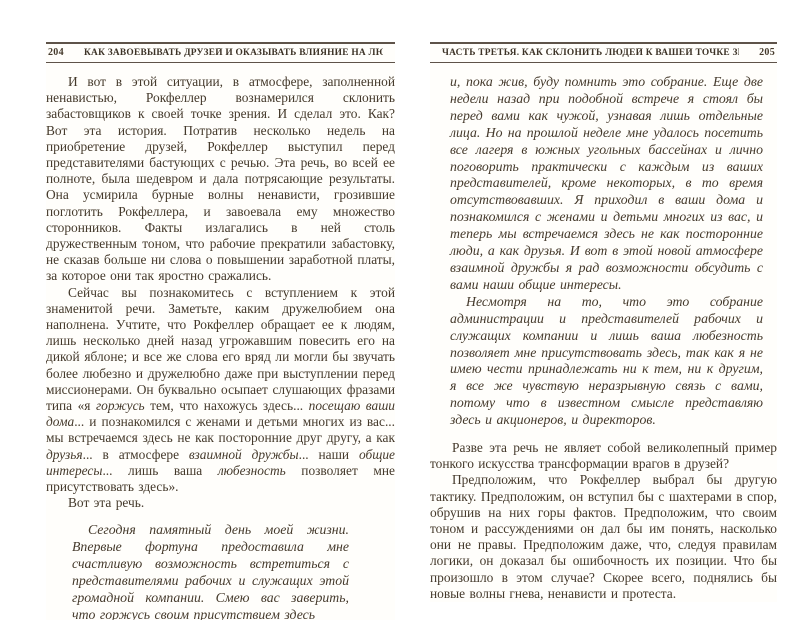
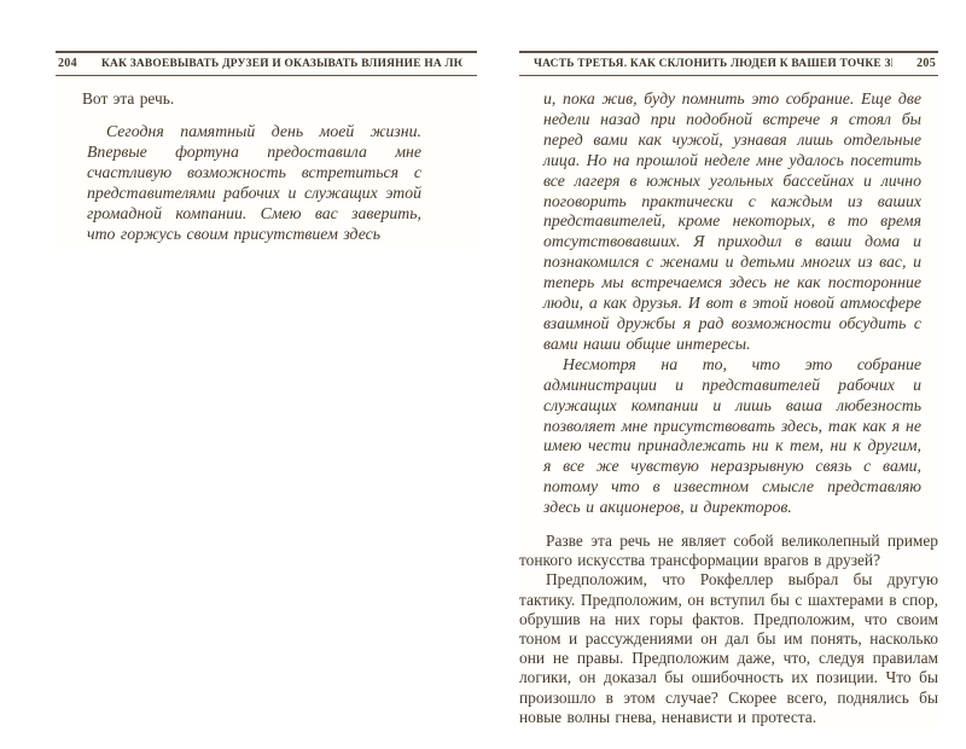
  204
  КАК ЗАВОЕВЫВАТЬ ДРУЗЕЙ И ОКАЗЫВАТЬ ВЛИЯНИЕ НА ЛЮ
- И вот в этой ситуации, в атмосфере, заполненной ненавистью, Рокфеллер вознамерился склонить забастовщиков к своей точке зрения. И сделал это. Как? Вот эта история. Потратив несколько недель на приобретение друзей, Рокфеллер выступил перед представителями бастующих с речью. Эта речь, во всей ее полноте, была шедевром и дала потрясающие результаты. Она усмирила бурные волны ненависти, грозившие поглотить Рокфеллера, и завоевала ему множество сторонников. Факты излагались в ней столь дружественным тоном, что рабочие прекратили забастовку, не сказав больше ни слова о повышении заработной платы, за которое они так яростно сражались.
- Сейчас вы познакомитесь с вступлением к этой знаменитой речи. Заметьте, каким дружелюбием она наполнена. Учтите, что Рокфеллер обращает ее к людям, лишь несколько дней назад угрожавшим повесить его на дикой яблоне; и все же слова его вряд ли могли бы звучать более любезно и дружелюбно даже при выступлении перед миссионерами. Он буквально осыпает слушающих фразами типа «я горжусь тем, что нахожусь здесь... посещаю ваши дома... и познакомился с женами и детьми многих из вас... мы встречаемся здесь не как посторонние друг другу, а как друзья... в атмосфере взаимной дружбы... наши общие интересы... лишь ваша любезность позволяет мне присутствовать здесь».
  Вот эта речь.
  Сегодня памятный день моей жизни. Впервые фортуна предоставила мне счастливую возможность встретиться с представителями рабочих и служащих этой громадной компании. Смею вас заверить, что горжусь своим присутствием здесь
  ЧАСТЬ ТРЕТЬЯ. КАК СКЛОНИТЬ ЛЮДЕЙ К ВАШЕЙ ТОЧКЕ З
  205
  и, пока жив, буду помнить это собрание. Еще две недели назад при подобной встрече я стоял бы перед вами как чужой, узнавая лишь отдельные лица. Но на прошлой неделе мне удалось посетить все лагеря в южных угольных бассейнах и лично поговорить практически с каждым из ваших представителей, кроме некоторых, в то время отсутствовавших. Я приходил в ваши дома и познакомился с женами и детьми многих из вас, и теперь мы встречаемся здесь не как посторонние люди, а как друзья. И вот в этой новой атмосфере взаимной дружбы я рад возможности обсудить с вами наши общие интересы.
  Несмотря на то, что это собрание администрации и представителей рабочих и служащих компании и лишь ваша любезность позволяет мне присутствовать здесь, так как я не имею чести принадлежать ни к тем, ни к другим, я все же чувствую неразрывную связь с вами, потому что в известном смысле представляю здесь и акционеров, и директоров.
  Разве эта речь не являет собой великолепный пример тонкого искусства трансформации врагов в друзей?
  Предположим, что Рокфеллер выбрал бы другую тактику. Предположим, он вступил бы с шахтерами в спор, обрушив на них горы фактов. Предположим, что своим тоном и рассуждениями он дал бы им понять, насколько они не правы. Предположим даже, что, следуя правилам логики, он доказал бы ошибочность их позиции. Что бы произошло в этом случае? Скорее всего, поднялись бы новые волны гнева, ненависти и протеста.
